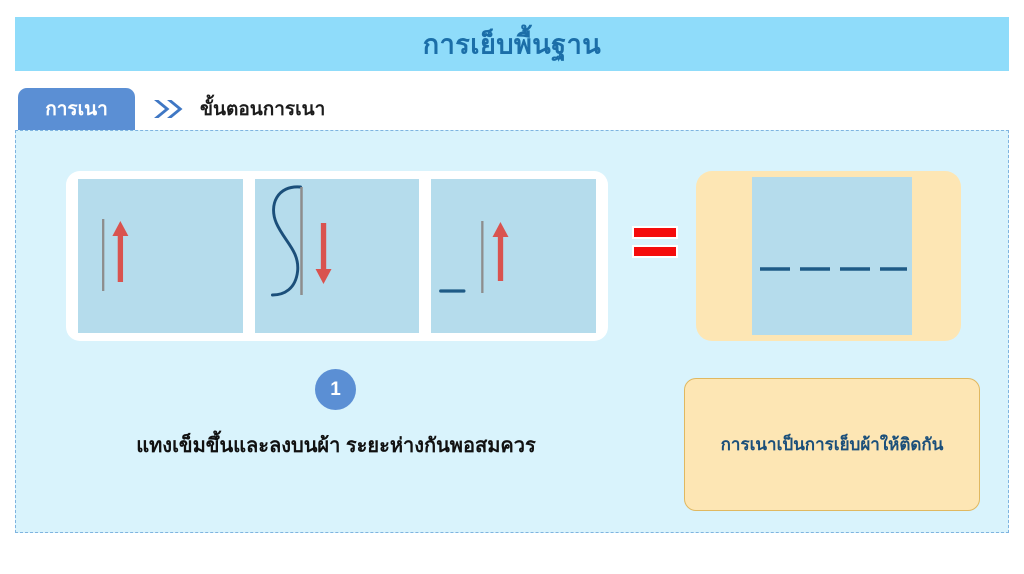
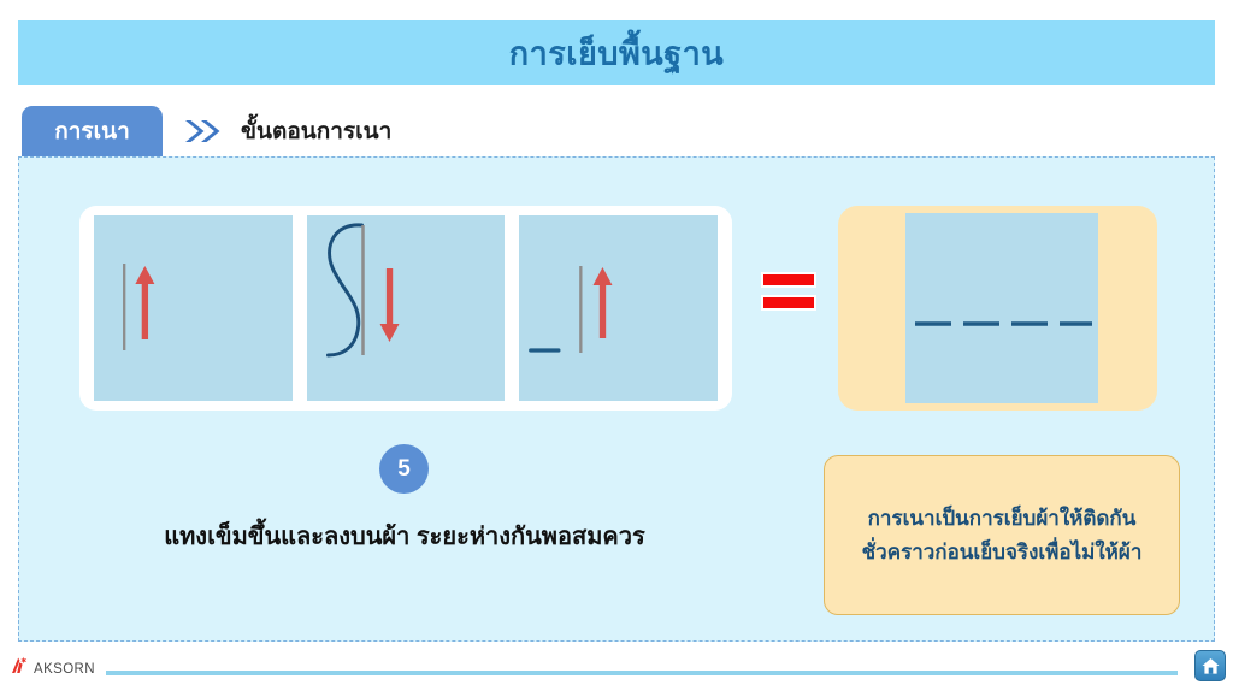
  การเย็บพื้นฐาน
  การเนา
  ขั้นตอนการเนา
- 1
+ 5
  แทงเข็มขึ้นและลงบนผ้า ระยะห่างกันพอสมควร
  การเนาเป็นการเย็บผ้าให้ติดกัน
+ ชั่วคราวก่อนเย็บจริงเพื่อไม่ให้ผ้า
+ AKSORN
